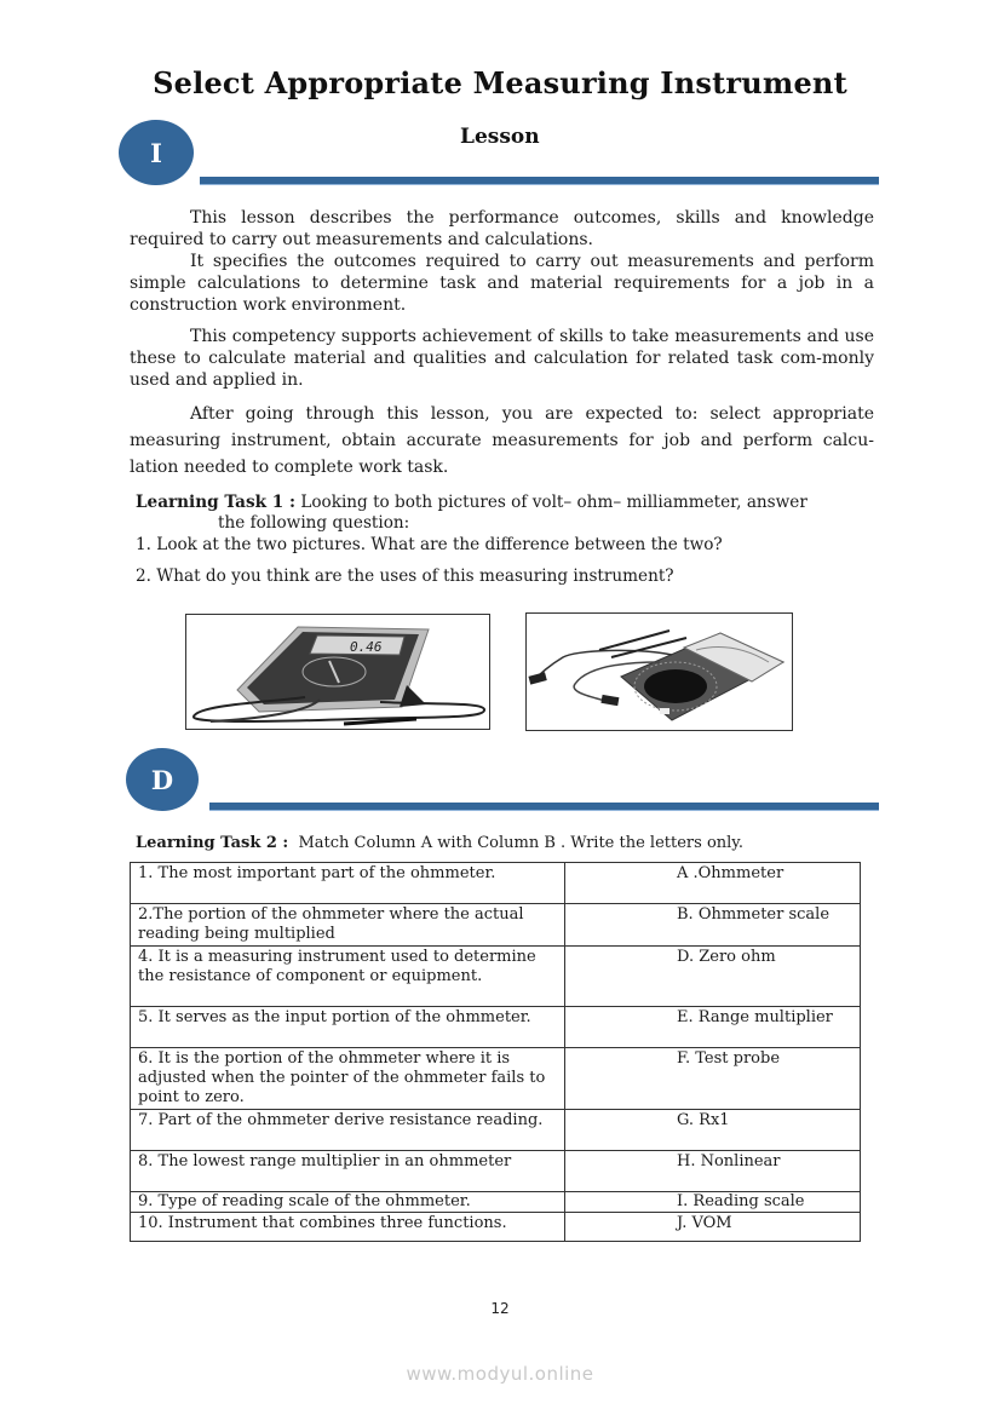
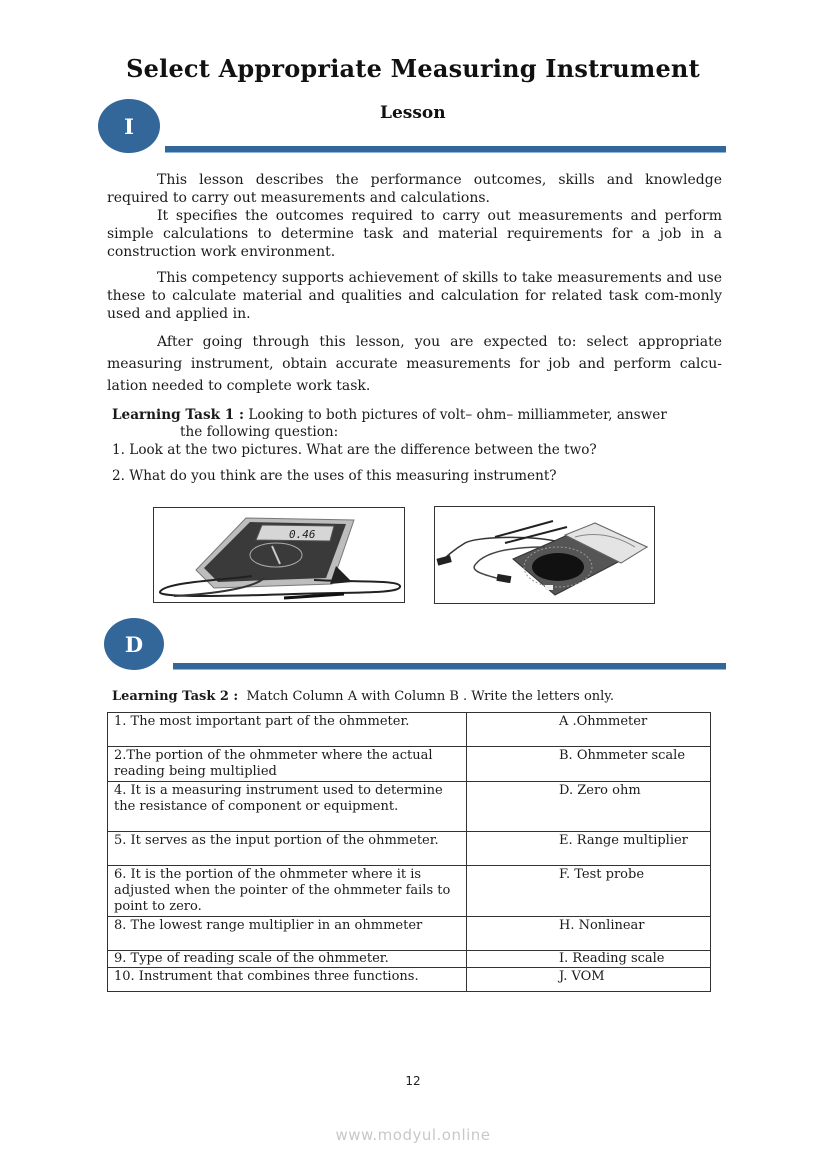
  Select Appropriate Measuring Instrument
  I
  Lesson
  This lesson describes the performance outcomes, skills and knowledge required to carry out measurements and calculations.
  It specifies the outcomes required to carry out measurements and perform simple calculations to determine task and material requirements for a job in a construction work environment.
  This competency supports achievement of skills to take measurements and use these to calculate material and qualities and calculation for related task com-monly used and applied in.
  After going through this lesson, you are expected to: select appropriate measuring instrument, obtain accurate measurements for job and perform calcu-lation needed to complete work task.
  Learning Task 1 : Looking to both pictures of volt– ohm– milliammeter, answer
  the following question:
  1. Look at the two pictures. What are the difference between the two?
  2. What do you think are the uses of this measuring instrument?
  0.46
  D
  Learning Task 2 : Match Column A with Column B . Write the letters only.
  1. The most important part of the ohmmeter.	A .Ohmmeter
  2.The portion of the ohmmeter where the actual reading being multiplied	B. Ohmmeter scale
  4. It is a measuring instrument used to determine the resistance of component or equipment.	D. Zero ohm
  5. It serves as the input portion of the ohmmeter.	E. Range multiplier
  6. It is the portion of the ohmmeter where it is adjusted when the pointer of the ohmmeter fails to point to zero.	F. Test probe
- 7. Part of the ohmmeter derive resistance reading.	G. Rx1
  8. The lowest range multiplier in an ohmmeter	H. Nonlinear
  9. Type of reading scale of the ohmmeter.	I. Reading scale
  10. Instrument that combines three functions.	J. VOM
  12
  www.modyul.online
